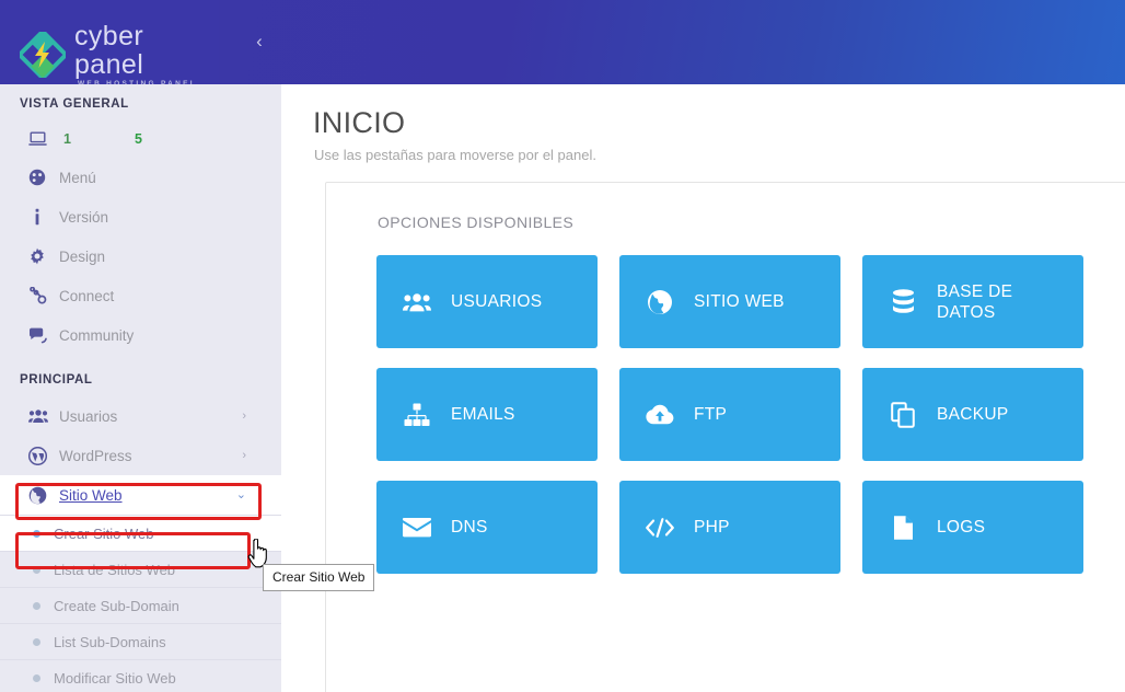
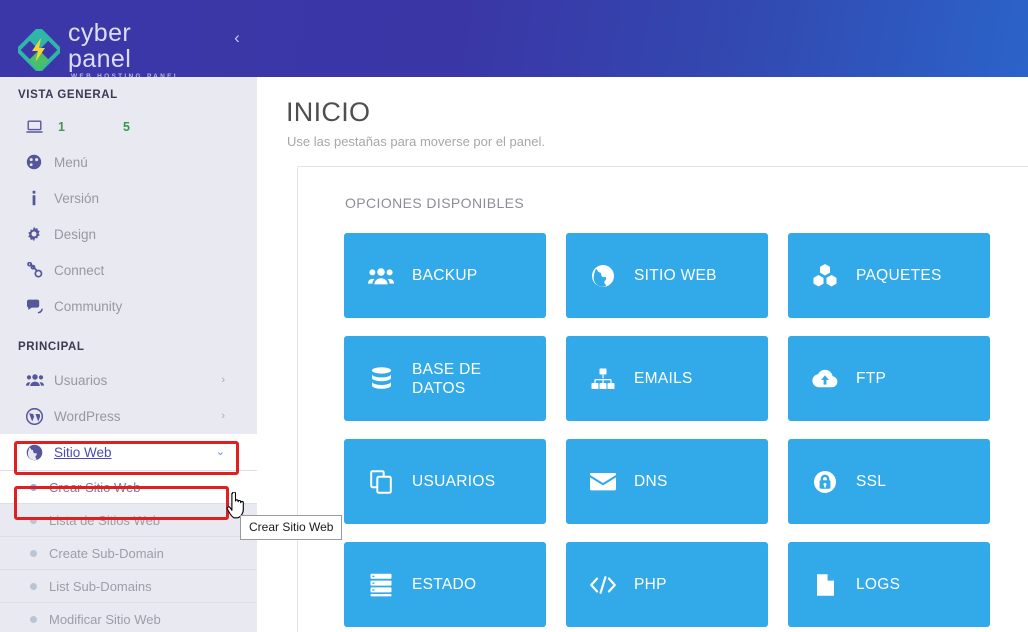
  cyber panel
  ‹
  VISTA GENERAL
  1
  5
  Menú
  Versión
  Design
  Connect
  Community
  PRINCIPAL
  Usuarios
  ›
  WordPress
  ›
  Sitio Web
  ⌄
  Crear Sitio Web
  Lista de Sitios Web
  Create Sub-Domain
  List Sub-Domains
  Modificar Sitio Web
  INICIO
  Use las pestañas para moverse por el panel.
  OPCIONES DISPONIBLES
- USUARIOS
+ BACKUP
  SITIO WEB
+ PAQUETES
  BASE DE DATOS
  EMAILS
  FTP
- BACKUP
+ USUARIOS
  DNS
+ SSL
+ ESTADO
  PHP
  LOGS
  Crear Sitio Web
